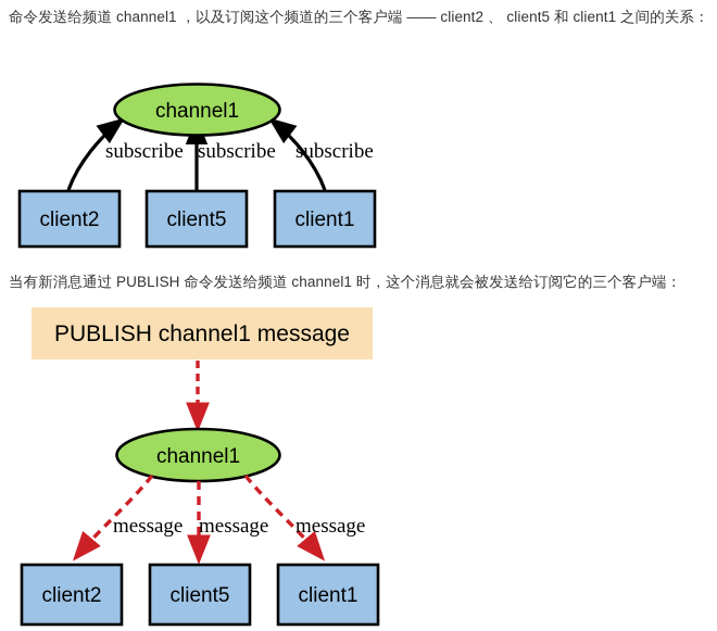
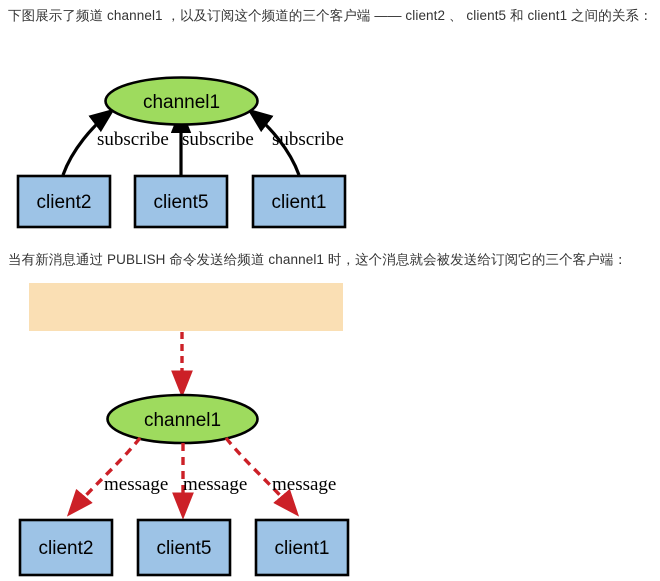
- 命令发送给频道 channel1 ，以及订阅这个频道的三个客户端 —— client2 、 client5 和 client1 之间的关系：
+ 下图展示了频道 channel1 ，以及订阅这个频道的三个客户端 —— client2 、 client5 和 client1 之间的关系：
  channel1
  subscribe
  subscribe
  subscribe
  client2
  client5
  client1
  当有新消息通过 PUBLISH 命令发送给频道 channel1 时，这个消息就会被发送给订阅它的三个客户端：
- PUBLISH channel1 message
  channel1
  message
  message
  message
  client2
  client5
  client1
